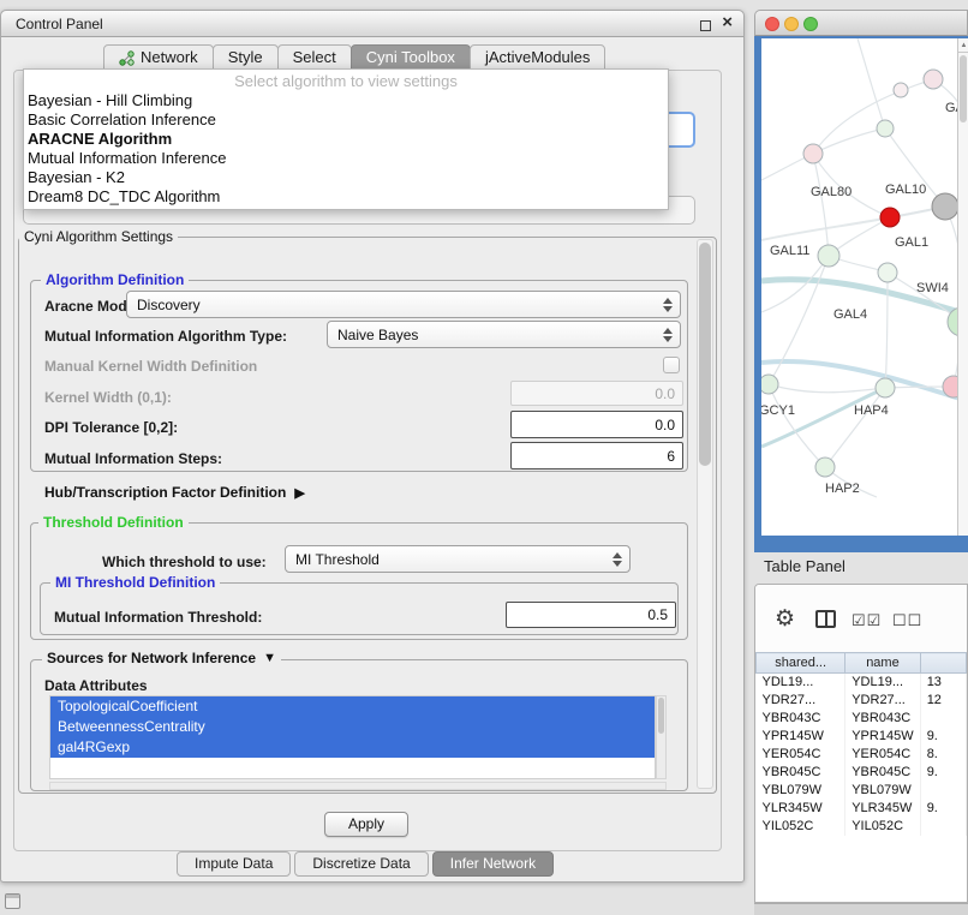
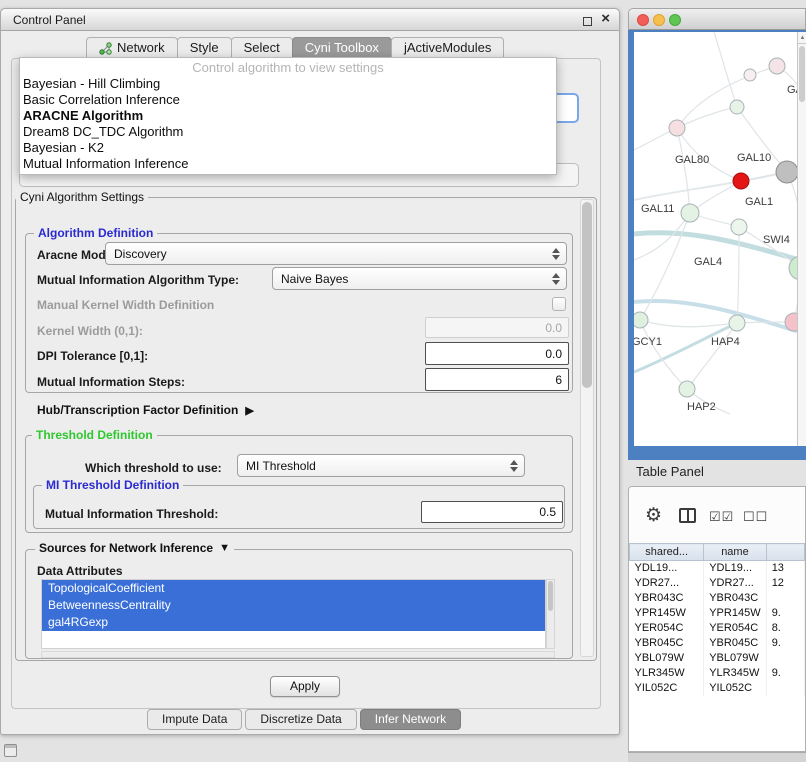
  Control Panel
  ×
  Network
  Style
  Select
  Cyni Toolbox
  jActiveModules
- Select algorithm to view settings
+ Control algorithm to view settings
  Bayesian - Hill Climbing
  Basic Correlation Inference
  ARACNE Algorithm
- Mutual Information Inference
+ Dream8 DC_TDC Algorithm
  Bayesian - K2
- Dream8 DC_TDC Algorithm
+ Mutual Information Inference
  Cyni Algorithm Settings
  Algorithm Definition
  Aracne Mod
  Discovery
  Mutual Information Algorithm Type:
  Naive Bayes
  Manual Kernel Width Definition
  Kernel Width (0,1):
  0.0
- DPI Tolerance [0,2]:
+ DPI Tolerance [0,1]:
  0.0
  Mutual Information Steps:
  6
  Hub/Transcription Factor Definition
  ▶
  Threshold Definition
  Which threshold to use:
  MI Threshold
  MI Threshold Definition
  Mutual Information Threshold:
  0.5
  Sources for Network Inference
  ▼
  Data Attributes
  TopologicalCoefficient
  BetweennessCentrality
  gal4RGexp
  Apply
  Impute Data
  Discretize Data
  Infer Network
  GAL80
  GAL10
  GAL11
  GAL1
  SWI4
  GAL4
  GCY1
  HAP4
  HAP2
  Table Panel
  ⚙
  ☑☑
  ☐☐
  shared...	name
  YDL19...	YDL19...	13
  YDR27...	YDR27...	12
  YBR043C	YBR043C
  YPR145W	YPR145W	9.
  YER054C	YER054C	8.
  YBR045C	YBR045C	9.
  YBL079W	YBL079W
  YLR345W	YLR345W	9.
  YIL052C	YIL052C
